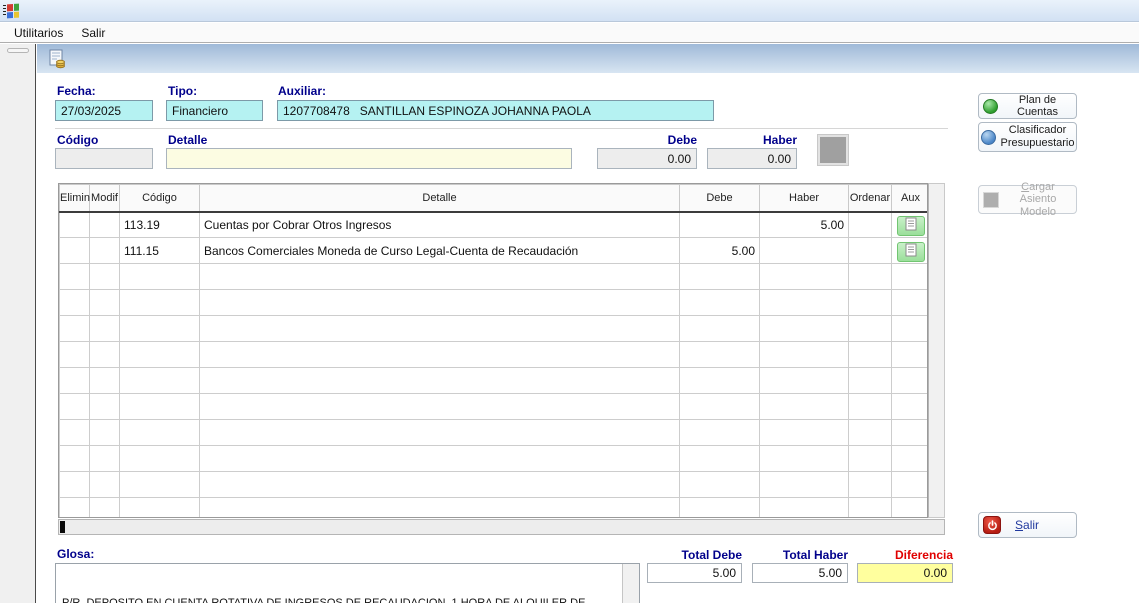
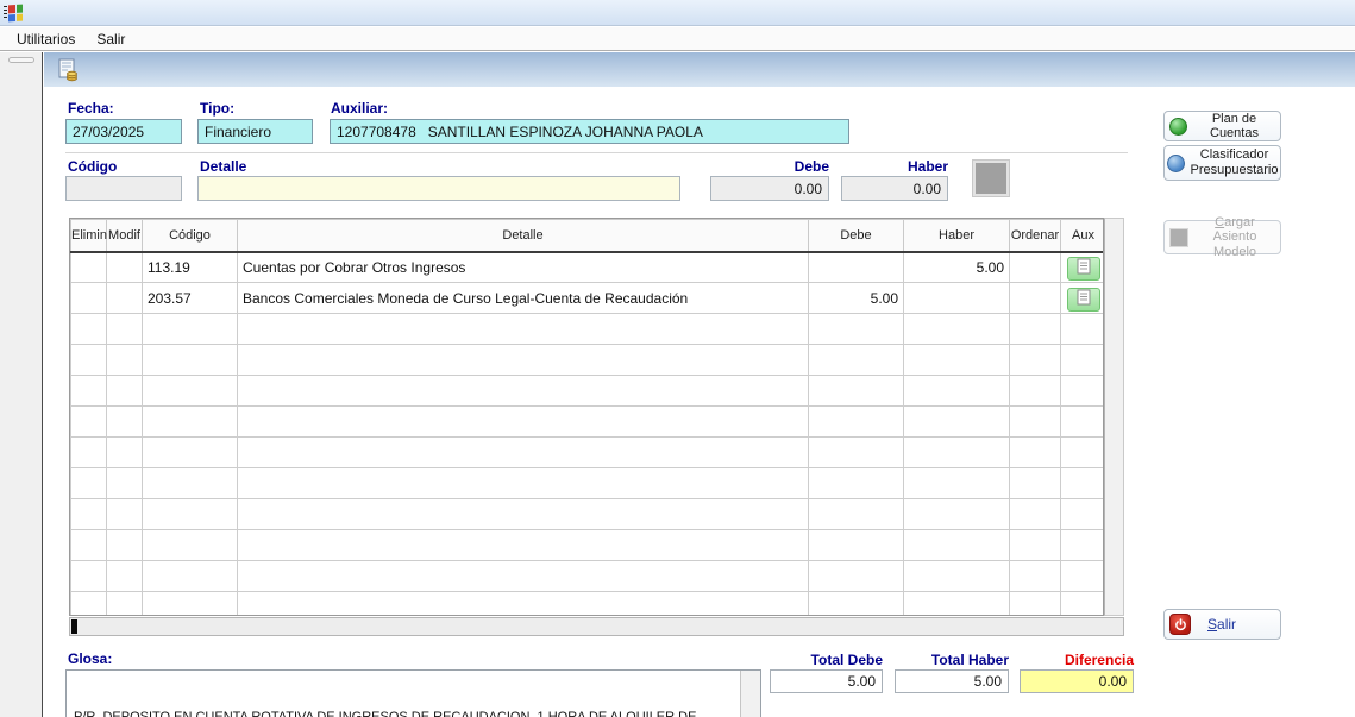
  Utilitarios
  Salir
  Fecha:
  27/03/2025
  Tipo:
  Financiero
  Auxiliar:
  1207708478 SANTILLAN ESPINOZA JOHANNA PAOLA
  Código
  Detalle
  Debe
  0.00
  Haber
  0.00
  Elimin	Modif	Código	Detalle	Debe	Haber	Ordenar	Aux
  		113.19	Cuentas por Cobrar Otros Ingresos		5.00
- 		111.15	Bancos Comerciales Moneda de Curso Legal-Cuenta de Recaudación	5.00
+ 		203.57	Bancos Comerciales Moneda de Curso Legal-Cuenta de Recaudación	5.00
  Glosa:
  Total Debe
  5.00
  Total Haber
  5.00
  Diferencia
  0.00
  Plan de Cuentas
  Clasificador
  Presupuestario
  Cargar Asiento
  Modelo
  Salir
